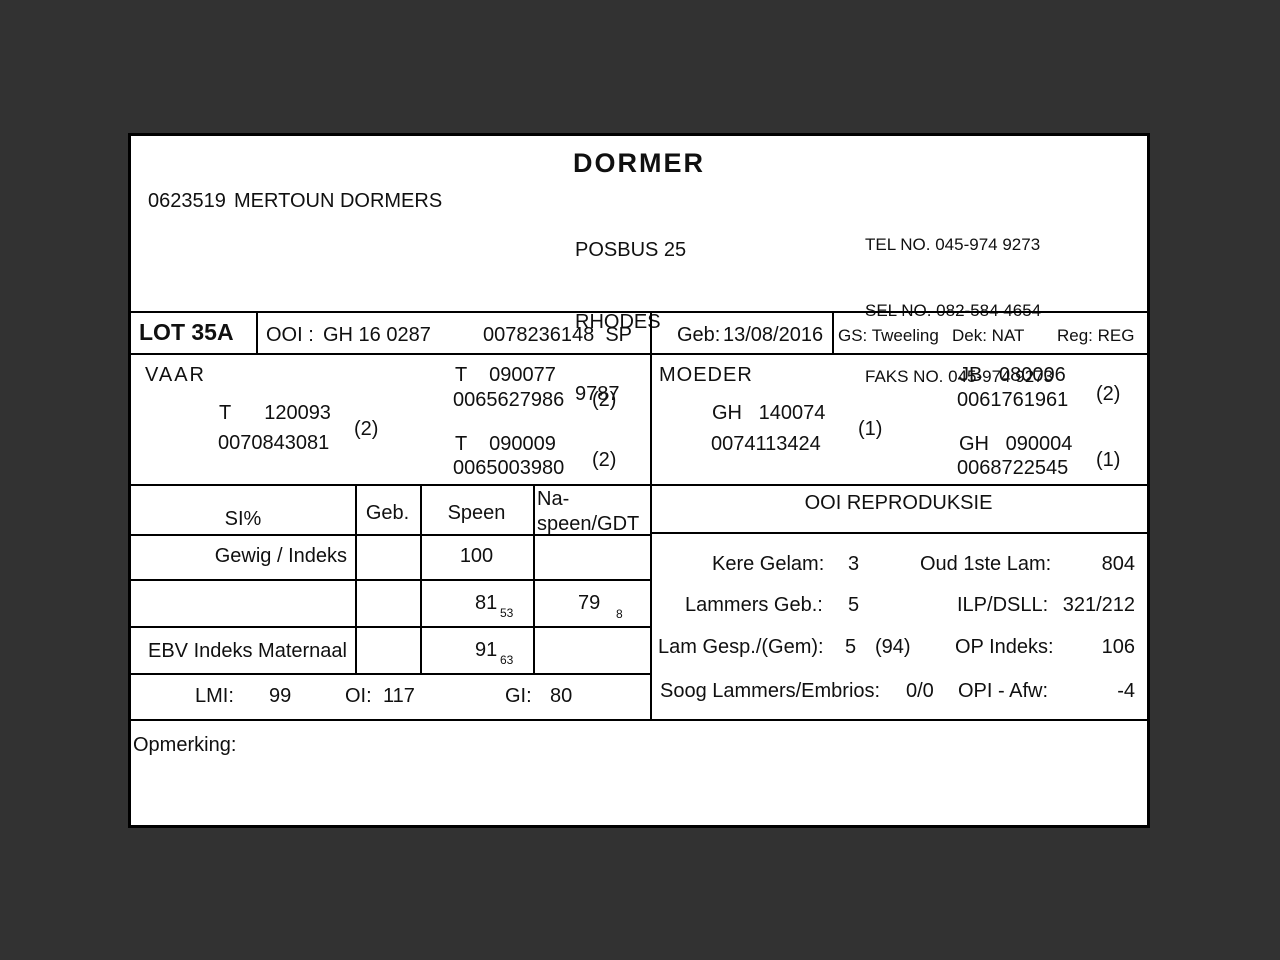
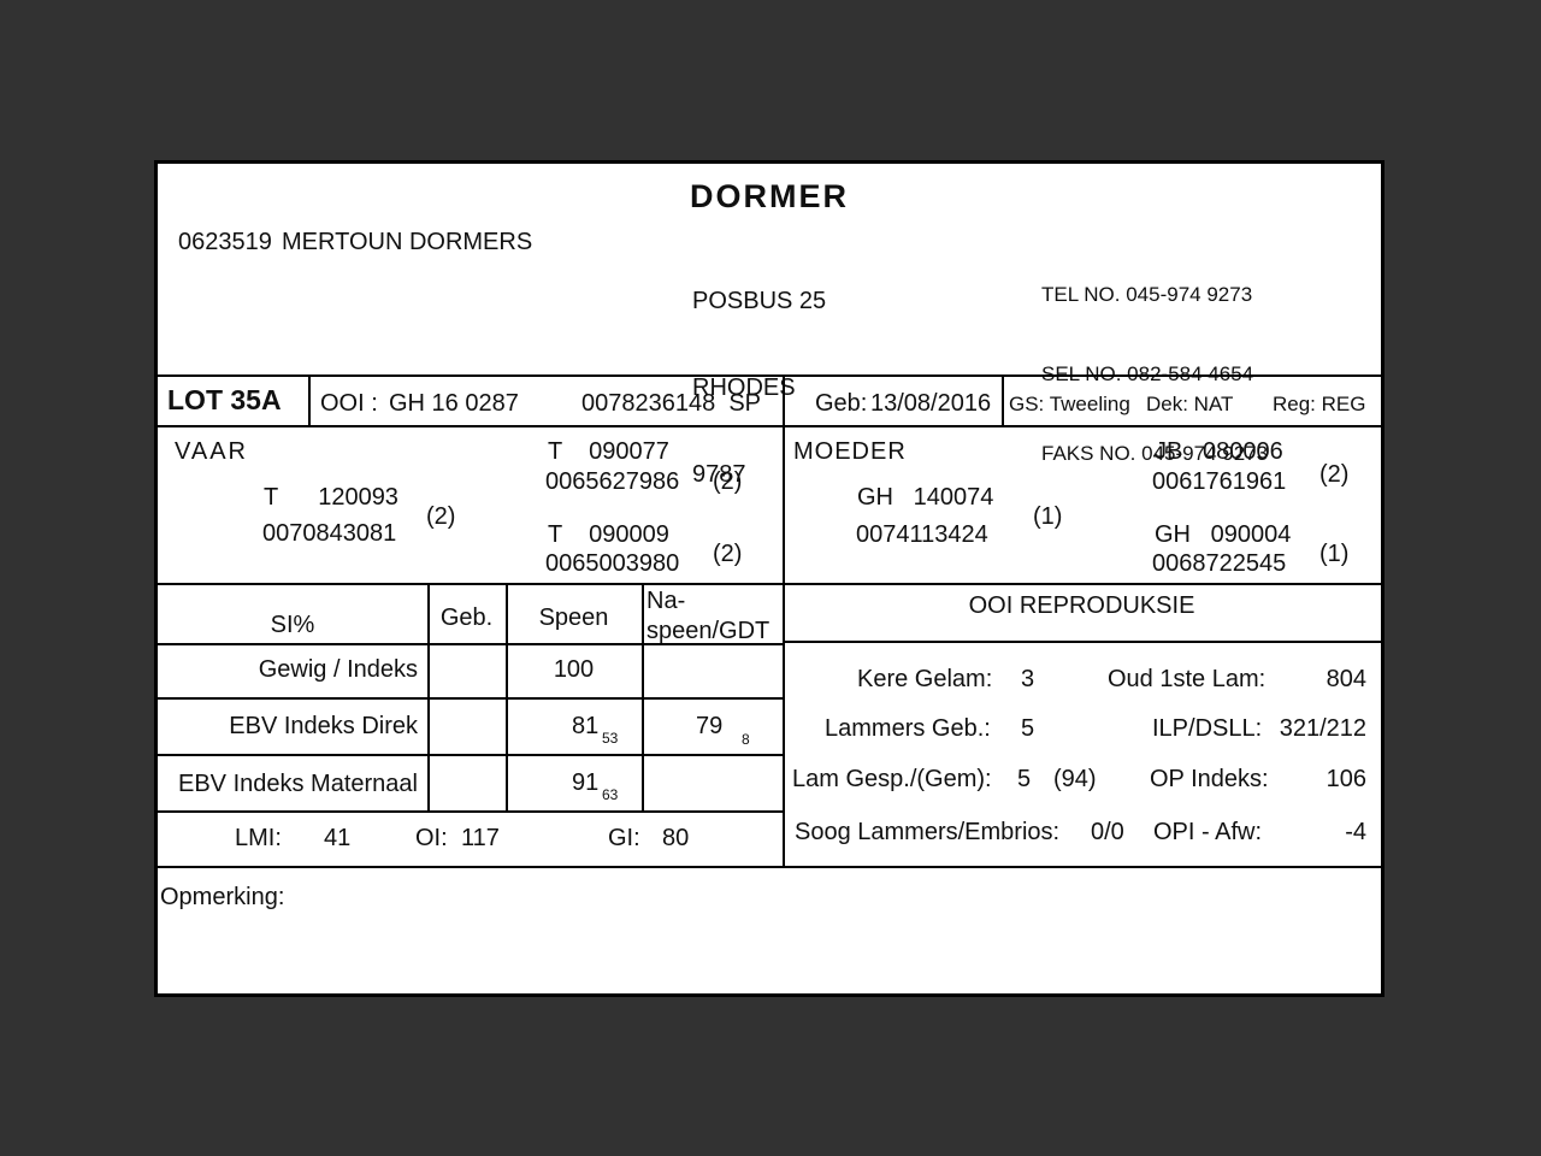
  DORMER
  0623519
  MERTOUN DORMERS
  POSBUS 25
  RHODES
  9787
  TEL NO. 045-974 9273
  FAKS NO. 045-974 9273
  LOT 35A
  OOI :
  GH 16 0287
  0078236148 SP
  Geb:
  13/08/2016
  GS: Tweeling
  Dek: NAT
  Reg: REG
  VAAR
  T 120093
  0070843081
  (2)
  T 090077
  0065627986
  (2)
  T 090009
  0065003980
  (2)
  MOEDER
  GH 140074
  0074113424
  (1)
  JB 080006
  0061761961
  (2)
  GH 090004
  0068722545
  (1)
  SI%
  Geb.
  Speen
  Na-
  speen/GDT
  Gewig / Indeks
  100
+ EBV Indeks Direk
  81
  53
  79
  8
  EBV Indeks Maternaal
  91
  63
  LMI:
- 99
+ 41
  OI:
  117
  GI:
  80
  OOI REPRODUKSIE
  Kere Gelam:
  3
  Oud 1ste Lam:
  804
  Lammers Geb.:
  5
  ILP/DSLL:
  321/212
  Lam Gesp./(Gem):
  5
  (94)
  OP Indeks:
  106
  Soog Lammers/Embrios:
  0/0
  OPI - Afw:
  -4
  Opmerking:
